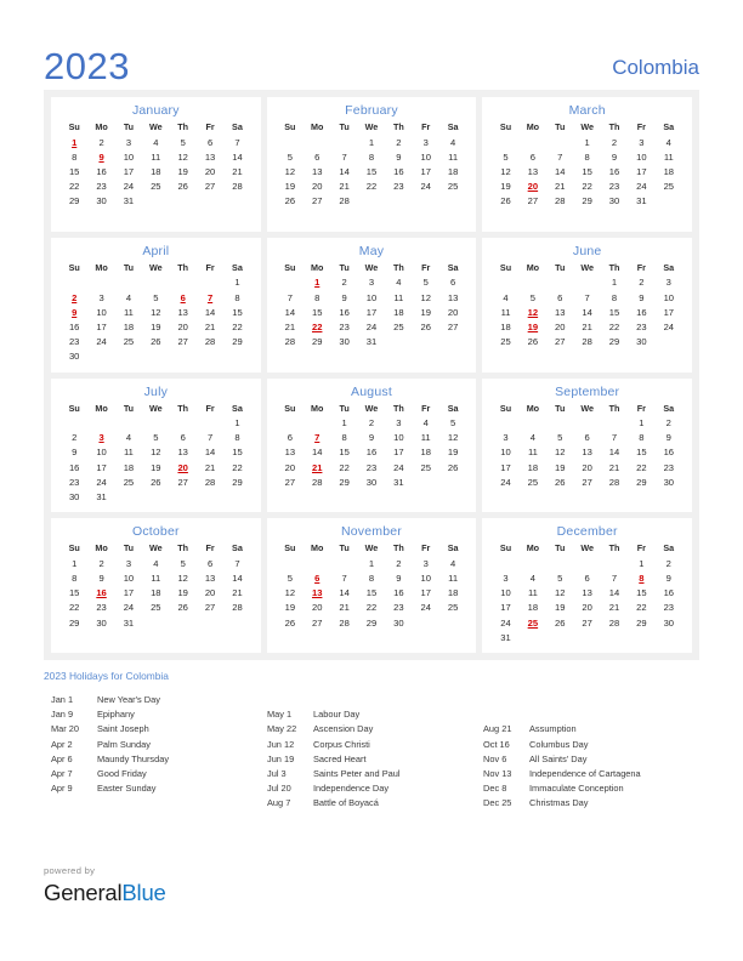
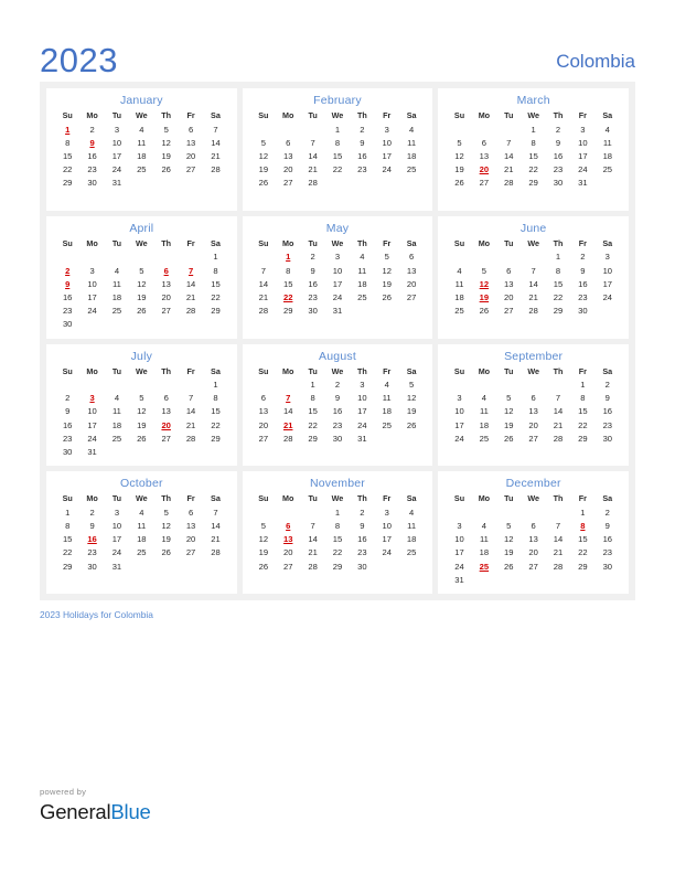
  2023
  Colombia
  January
  Su	Mo	Tu	We	Th	Fr	Sa
  1	2	3	4	5	6	7
  8	9	10	11	12	13	14
  15	16	17	18	19	20	21
  22	23	24	25	26	27	28
  29	30	31
  February
  Su	Mo	Tu	We	Th	Fr	Sa
  			1	2	3	4
  5	6	7	8	9	10	11
  12	13	14	15	16	17	18
  19	20	21	22	23	24	25
  26	27	28
  March
  Su	Mo	Tu	We	Th	Fr	Sa
  			1	2	3	4
  5	6	7	8	9	10	11
  12	13	14	15	16	17	18
  19	20	21	22	23	24	25
  26	27	28	29	30	31
  April
  Su	Mo	Tu	We	Th	Fr	Sa
  						1
  2	3	4	5	6	7	8
  9	10	11	12	13	14	15
  16	17	18	19	20	21	22
  23	24	25	26	27	28	29
  30
  May
  Su	Mo	Tu	We	Th	Fr	Sa
  	1	2	3	4	5	6
  7	8	9	10	11	12	13
  14	15	16	17	18	19	20
  21	22	23	24	25	26	27
  28	29	30	31
  June
  Su	Mo	Tu	We	Th	Fr	Sa
  				1	2	3
  4	5	6	7	8	9	10
  11	12	13	14	15	16	17
  18	19	20	21	22	23	24
  25	26	27	28	29	30
  July
  Su	Mo	Tu	We	Th	Fr	Sa
  						1
  2	3	4	5	6	7	8
  9	10	11	12	13	14	15
  16	17	18	19	20	21	22
  23	24	25	26	27	28	29
  30	31
  August
  Su	Mo	Tu	We	Th	Fr	Sa
  		1	2	3	4	5
  6	7	8	9	10	11	12
  13	14	15	16	17	18	19
  20	21	22	23	24	25	26
  27	28	29	30	31
  September
  Su	Mo	Tu	We	Th	Fr	Sa
  					1	2
  3	4	5	6	7	8	9
  10	11	12	13	14	15	16
  17	18	19	20	21	22	23
  24	25	26	27	28	29	30
  October
  Su	Mo	Tu	We	Th	Fr	Sa
  1	2	3	4	5	6	7
  8	9	10	11	12	13	14
  15	16	17	18	19	20	21
  22	23	24	25	26	27	28
  29	30	31
  November
  Su	Mo	Tu	We	Th	Fr	Sa
  			1	2	3	4
  5	6	7	8	9	10	11
  12	13	14	15	16	17	18
  19	20	21	22	23	24	25
  26	27	28	29	30
  December
  Su	Mo	Tu	We	Th	Fr	Sa
  					1	2
  3	4	5	6	7	8	9
  10	11	12	13	14	15	16
  17	18	19	20	21	22	23
  24	25	26	27	28	29	30
  31
  2023 Holidays for Colombia
- Jan 1 New Year's Day
- Jan 9 Epiphany
- Mar 20 Saint Joseph
- Apr 2 Palm Sunday
- Apr 6 Maundy Thursday
- Apr 7 Good Friday
- Apr 9 Easter Sunday
- May 1 Labour Day
- May 22 Ascension Day
- Jun 12 Corpus Christi
- Jun 19 Sacred Heart
- Jul 3 Saints Peter and Paul
- Jul 20 Independence Day
- Aug 7 Battle of Boyacá
- Aug 21 Assumption
- Oct 16 Columbus Day
- Nov 6 All Saints' Day
- Nov 13 Independence of Cartagena
- Dec 8 Immaculate Conception
- Dec 25 Christmas Day
  powered by
  GeneralBlue
